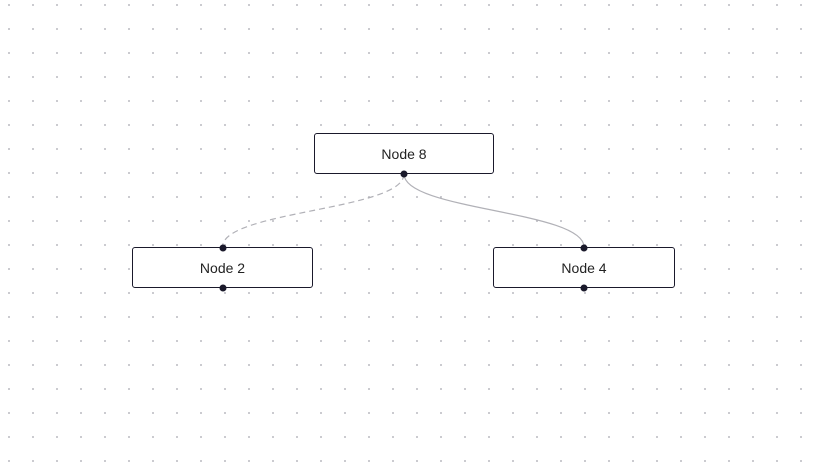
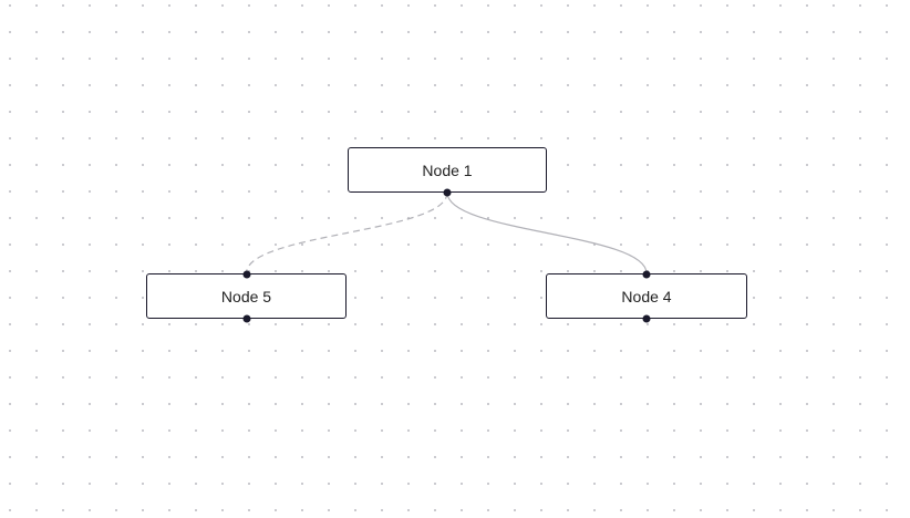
- Node 8
+ Node 1
- Node 2
+ Node 5
  Node 4
